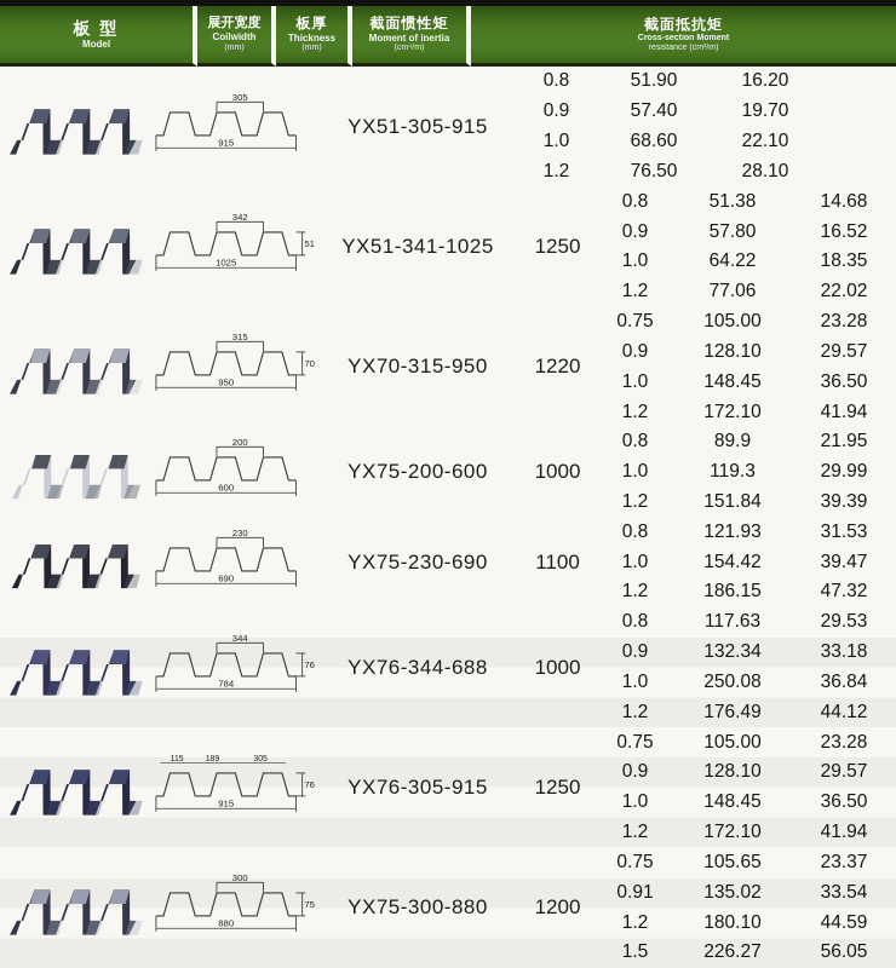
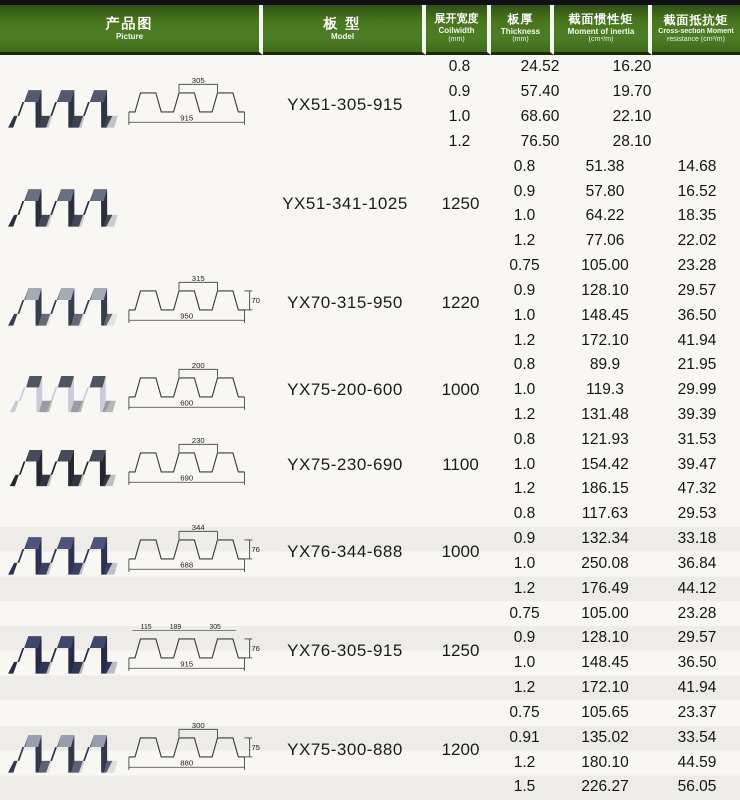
+ 产品图
+ Picture
  板 型
  Model
  展开宽度
  Coilwidth
  板厚
  Thickness
  截面惯性矩
  Moment of inertia
  截面抵抗矩
  915
  305
  YX51-305-915
  0.8
- 51.90
+ 24.52
  16.20
  0.9
  57.40
  19.70
  1.0
  68.60
  22.10
  1.2
  76.50
  28.10
- 1025
- 342
- 51
  YX51-341-1025
  1250
  0.8
  51.38
  14.68
  0.9
  57.80
  16.52
  1.0
  64.22
  18.35
  1.2
  77.06
  22.02
  950
  315
  70
  YX70-315-950
  1220
  0.75
  105.00
  23.28
  0.9
  128.10
  29.57
  1.0
  148.45
  36.50
  1.2
  172.10
  41.94
  600
  200
  YX75-200-600
  1000
  0.8
  89.9
  21.95
  1.0
  119.3
  29.99
  1.2
- 151.84
+ 131.48
  39.39
  690
  230
  YX75-230-690
  1100
  0.8
  121.93
  31.53
  1.0
  154.42
  39.47
  1.2
  186.15
  47.32
- 784
+ 688
  344
  76
  YX76-344-688
  1000
  0.8
  117.63
  29.53
  0.9
  132.34
  33.18
  1.0
  250.08
  36.84
  1.2
  176.49
  44.12
  915
  76
  YX76-305-915
  1250
  0.75
  105.00
  23.28
  0.9
  128.10
  29.57
  1.0
  148.45
  36.50
  1.2
  172.10
  41.94
  880
  300
  75
  YX75-300-880
  1200
  0.75
  105.65
  23.37
  0.91
  135.02
  33.54
  1.2
  180.10
  44.59
  1.5
  226.27
  56.05
